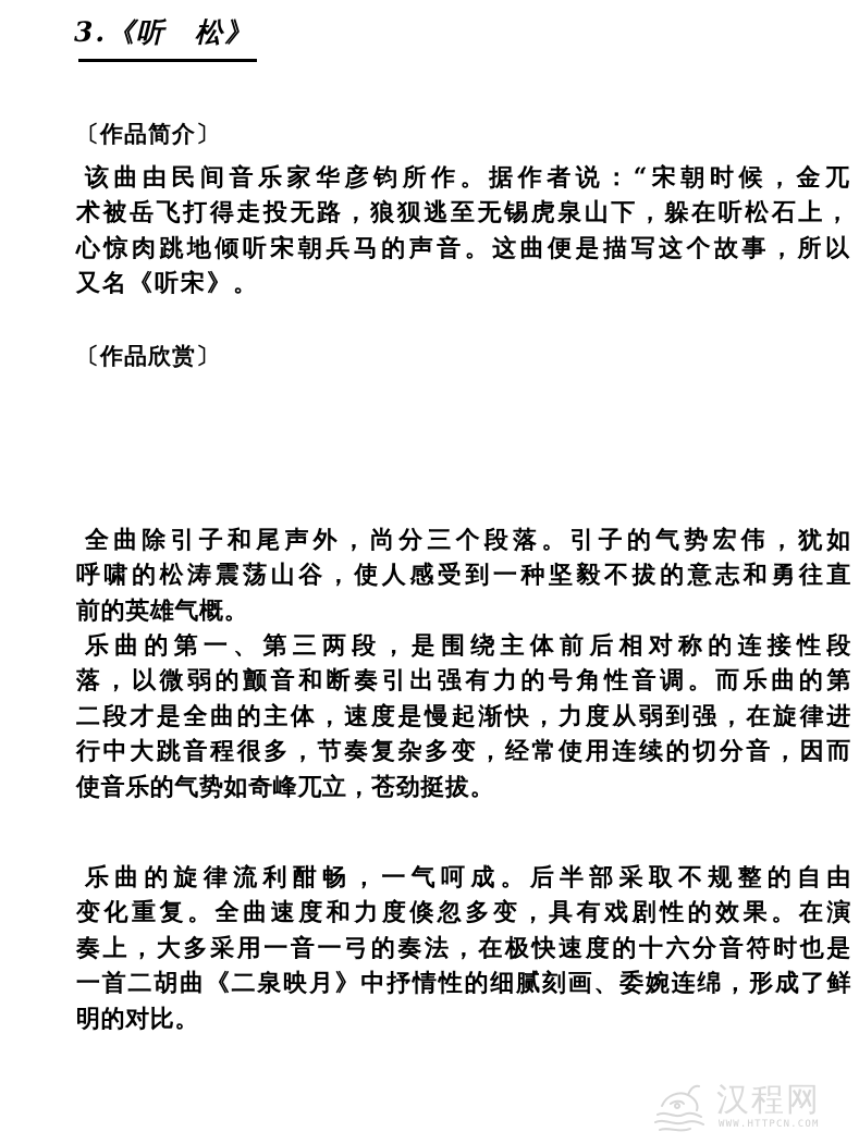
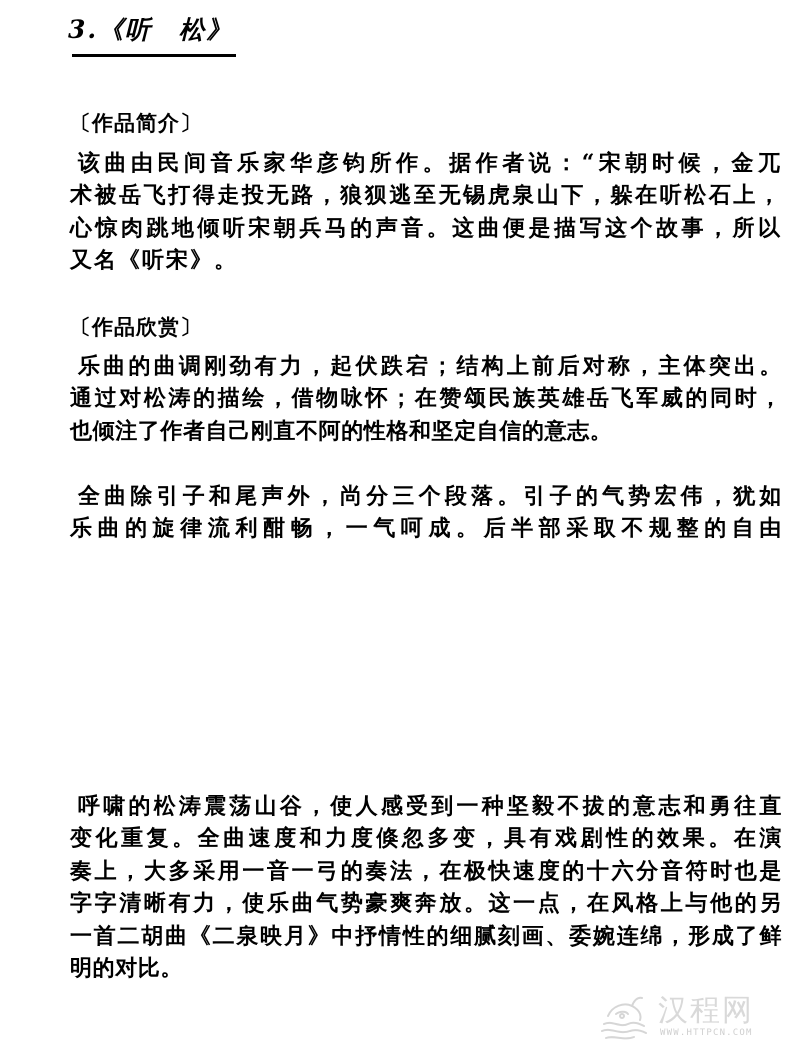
  3.《听 松》
  〔作品简介〕
  该曲由民间音乐家华彦钧所作。据作者说：“宋朝时候，金兀
  术被岳飞打得走投无路，狼狈逃至无锡虎泉山下，躲在听松石上，
  心惊肉跳地倾听宋朝兵马的声音。这曲便是描写这个故事，所以
  又名《听宋》。
  〔作品欣赏〕
+ 乐曲的曲调刚劲有力，起伏跌宕；结构上前后对称，主体突出。
+ 通过对松涛的描绘，借物咏怀；在赞颂民族英雄岳飞军威的同时，
+ 也倾注了作者自己刚直不阿的性格和坚定自信的意志。
  全曲除引子和尾声外，尚分三个段落。引子的气势宏伟，犹如
- 呼啸的松涛震荡山谷，使人感受到一种坚毅不拔的意志和勇往直
+ 乐曲的旋律流利酣畅，一气呵成。后半部采取不规整的自由
- 前的英雄气概。
- 乐曲的第一、第三两段，是围绕主体前后相对称的连接性段
- 落，以微弱的颤音和断奏引出强有力的号角性音调。而乐曲的第
- 二段才是全曲的主体，速度是慢起渐快，力度从弱到强，在旋律进
- 行中大跳音程很多，节奏复杂多变，经常使用连续的切分音，因而
- 使音乐的气势如奇峰兀立，苍劲挺拔。
- 乐曲的旋律流利酣畅，一气呵成。后半部采取不规整的自由
+ 呼啸的松涛震荡山谷，使人感受到一种坚毅不拔的意志和勇往直
  变化重复。全曲速度和力度倏忽多变，具有戏剧性的效果。在演
  奏上，大多采用一音一弓的奏法，在极快速度的十六分音符时也是
+ 字字清晰有力，使乐曲气势豪爽奔放。这一点，在风格上与他的另
  一首二胡曲《二泉映月》中抒情性的细腻刻画、委婉连绵，形成了鲜
  明的对比。
  汉程网
  WWW.HTTPCN.COM
